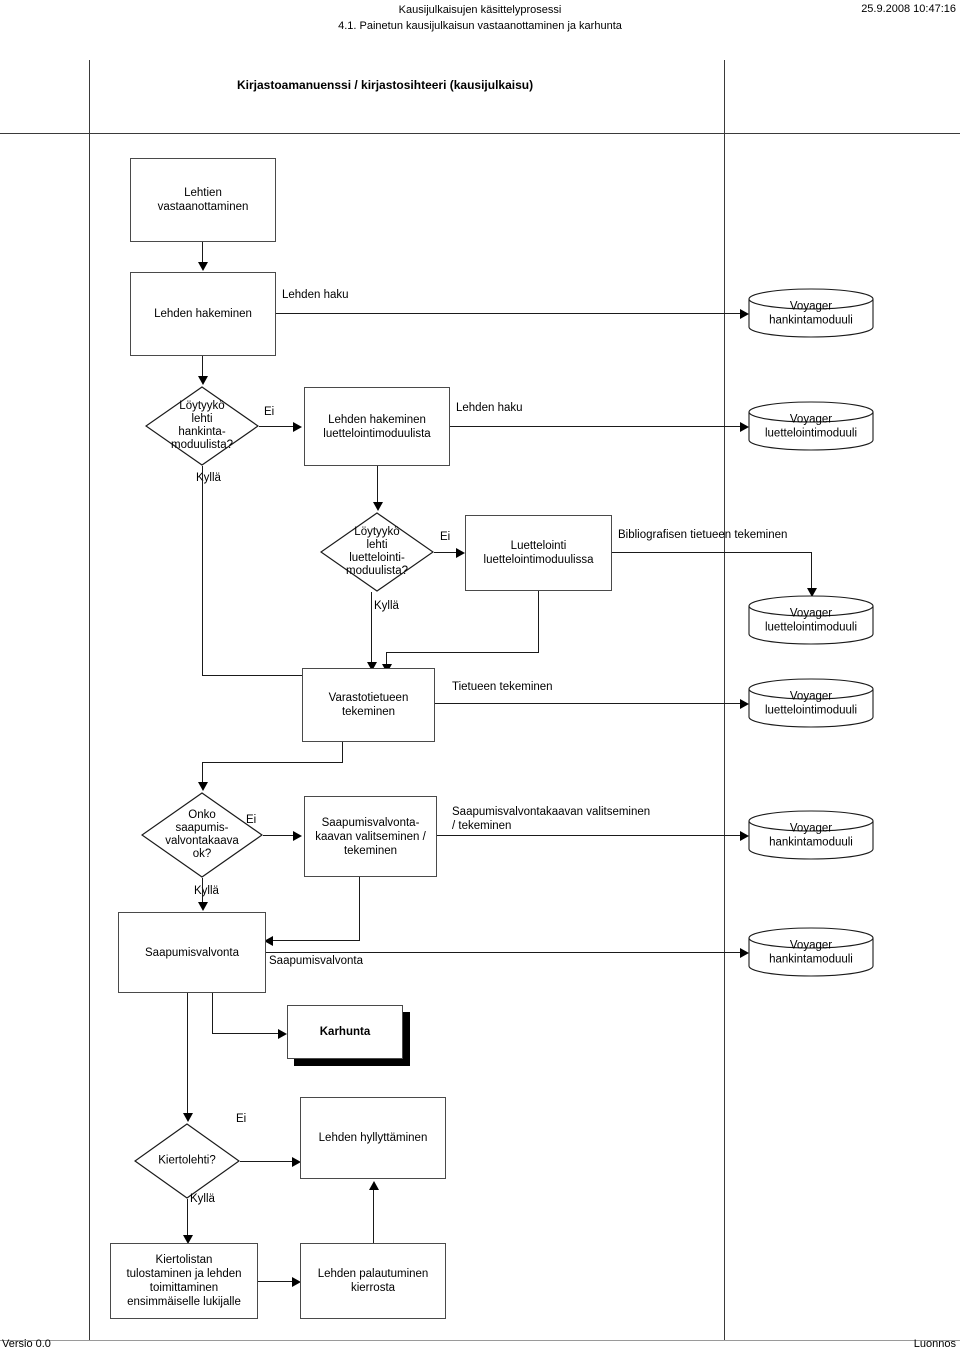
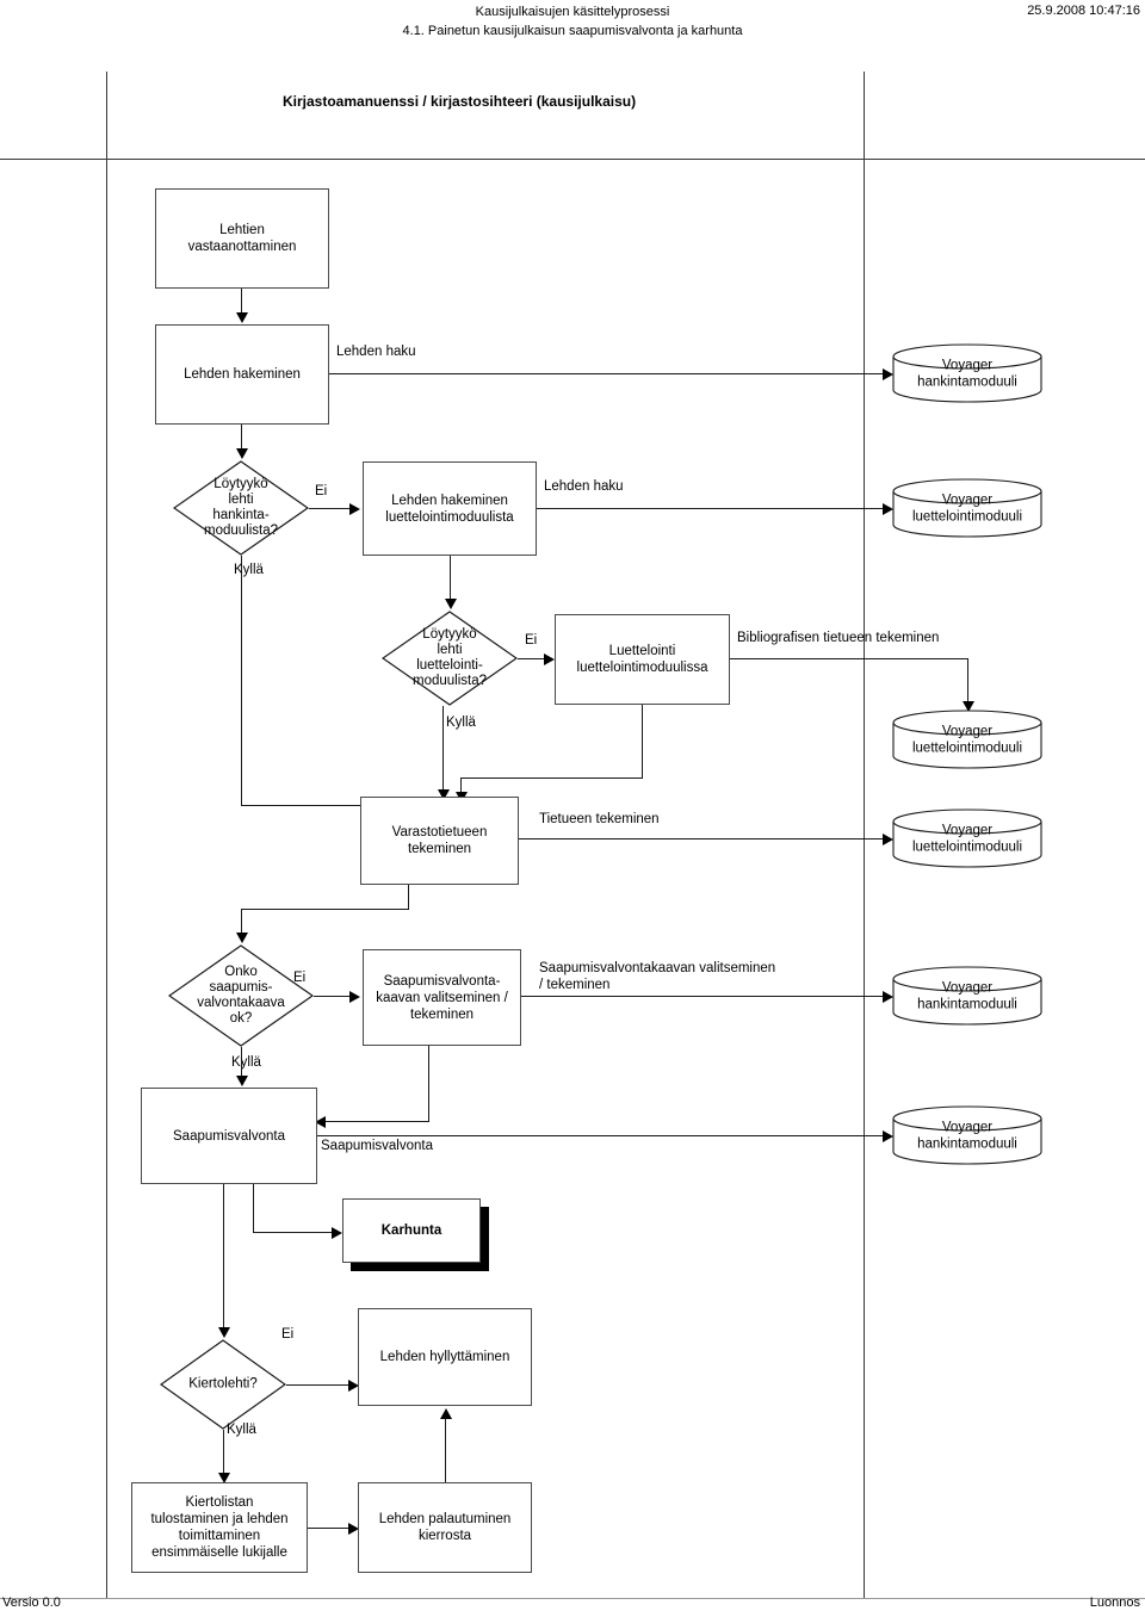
  Kausijulkaisujen käsittelyprosessi
- 4.1. Painetun kausijulkaisun vastaanottaminen ja karhunta
+ 4.1. Painetun kausijulkaisun saapumisvalvonta ja karhunta
  25.9.2008 10:47:16
  Kirjastoamanuenssi / kirjastosihteeri (kausijulkaisu)
  Lehtien
  vastaanottaminen
  Lehden hakeminen
  Lehden haku
  Voyager
  hankintamoduuli
  Löytyykö
  lehti
  hankinta-
  moduulista?
  Ei
  Kyllä
  Lehden hakeminen
  luettelointimoduulista
  Lehden haku
  Voyager
  luettelointimoduuli
  Löytyykö
  lehti
  luettelointi-
  moduulista?
  Ei
  Kyllä
  Luettelointi
  luettelointimoduulissa
  Bibliografisen tietueen tekeminen
  Voyager
  luettelointimoduuli
  Varastotietueen
  tekeminen
  Tietueen tekeminen
  Voyager
  luettelointimoduuli
  Onko
  saapumis-
  valvontakaava
  ok?
  Ei
  Kyllä
  Saapumisvalvonta-
  kaavan valitseminen /
  tekeminen
  Saapumisvalvontakaavan valitseminen
  / tekeminen
  Voyager
  hankintamoduuli
  Saapumisvalvonta
  Saapumisvalvonta
  Voyager
  hankintamoduuli
  Karhunta
  Kiertolehti?
  Ei
  Kyllä
  Lehden hyllyttäminen
  Kiertolistan
  tulostaminen ja lehden
  toimittaminen
  ensimmäiselle lukijalle
  Lehden palautuminen
  kierrosta
  Versio 0.0
  Luonnos
